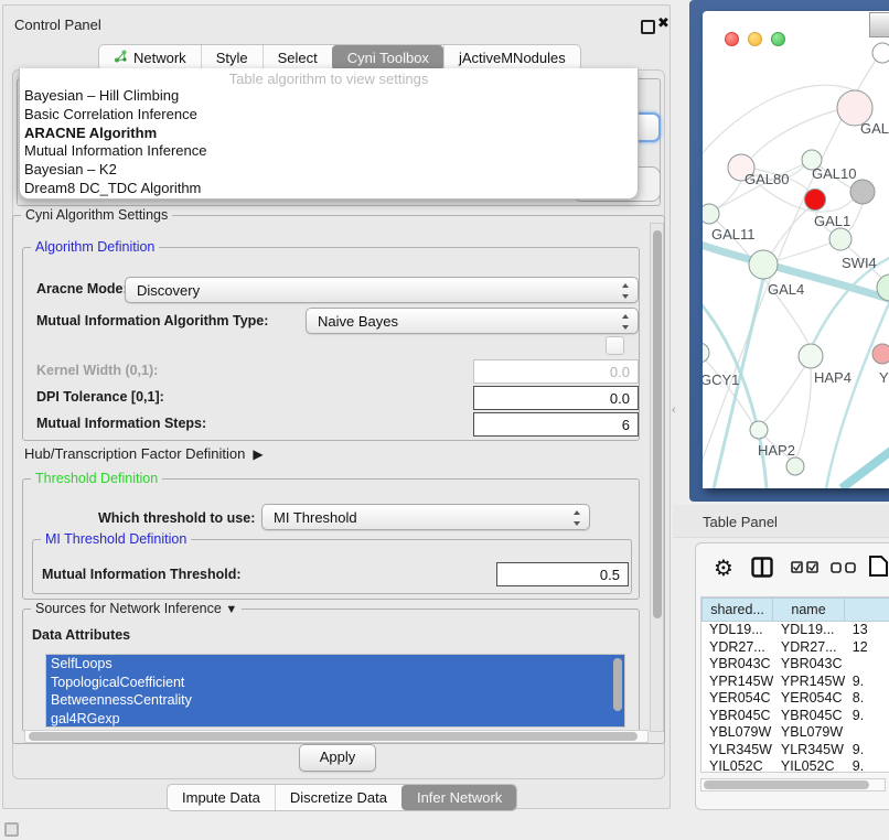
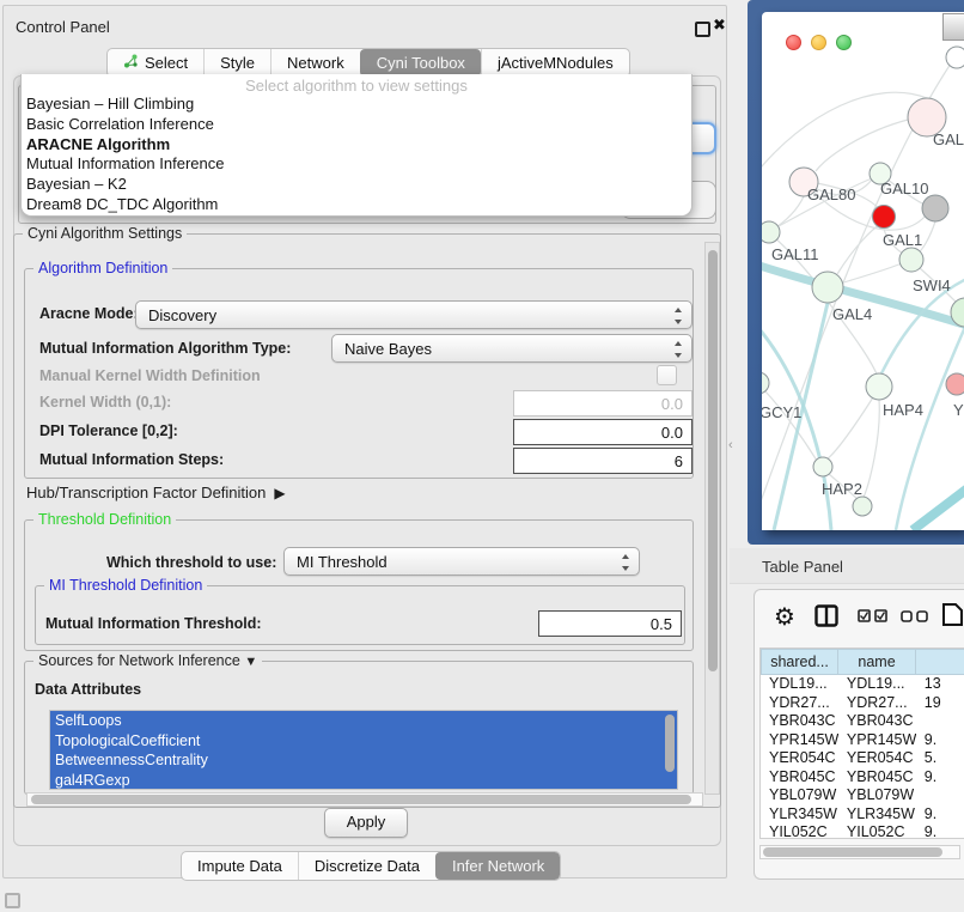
  Control Panel
  ✖
- Network
+ Select
  Style
- Select
+ Network
  Cyni Toolbox
  jActiveMNodules
- Table algorithm to view settings
+ Select algorithm to view settings
  Bayesian – Hill Climbing
  Basic Correlation Inference
  ARACNE Algorithm
  Mutual Information Inference
  Bayesian – K2
  Dream8 DC_TDC Algorithm
  Cyni Algorithm Settings
  Algorithm Definition
  Aracne Mode
  Discovery
  Mutual Information Algorithm Type:
  Naive Bayes
+ Manual Kernel Width Definition
  Kernel Width (0,1):
  0.0
- DPI Tolerance [0,1]:
+ DPI Tolerance [0,2]:
  0.0
  Mutual Information Steps:
  6
  Hub/Transcription Factor Definition ▶
  Threshold Definition
  Which threshold to use:
  MI Threshold
  MI Threshold Definition
  Mutual Information Threshold:
  0.5
  Sources for Network Inference ▼
  Data Attributes
  SelfLoops
  TopologicalCoefficient
  BetweennessCentrality
  gal4RGexp
  Apply
  Impute Data
  Discretize Data
  Infer Network
  ‹
  GAL
  GAL80
  GAL10
  GAL1
  SWI4
  GAL11
  GAL4
  HAP4
  Y
  GCY1
  HAP2
  Table Panel
  ⚙
  shared...
  name
  YDL19...
  YDL19...
  13
  YDR27...
  YDR27...
- 12
+ 19
  YBR043C
  YBR043C
  YPR145W
  YPR145W
  9.
  YER054C
  YER054C
- 8.
+ 5.
  YBR045C
  YBR045C
  9.
  YBL079W
  YBL079W
  YLR345W
  YLR345W
  9.
  YIL052C
  YIL052C
  9.
